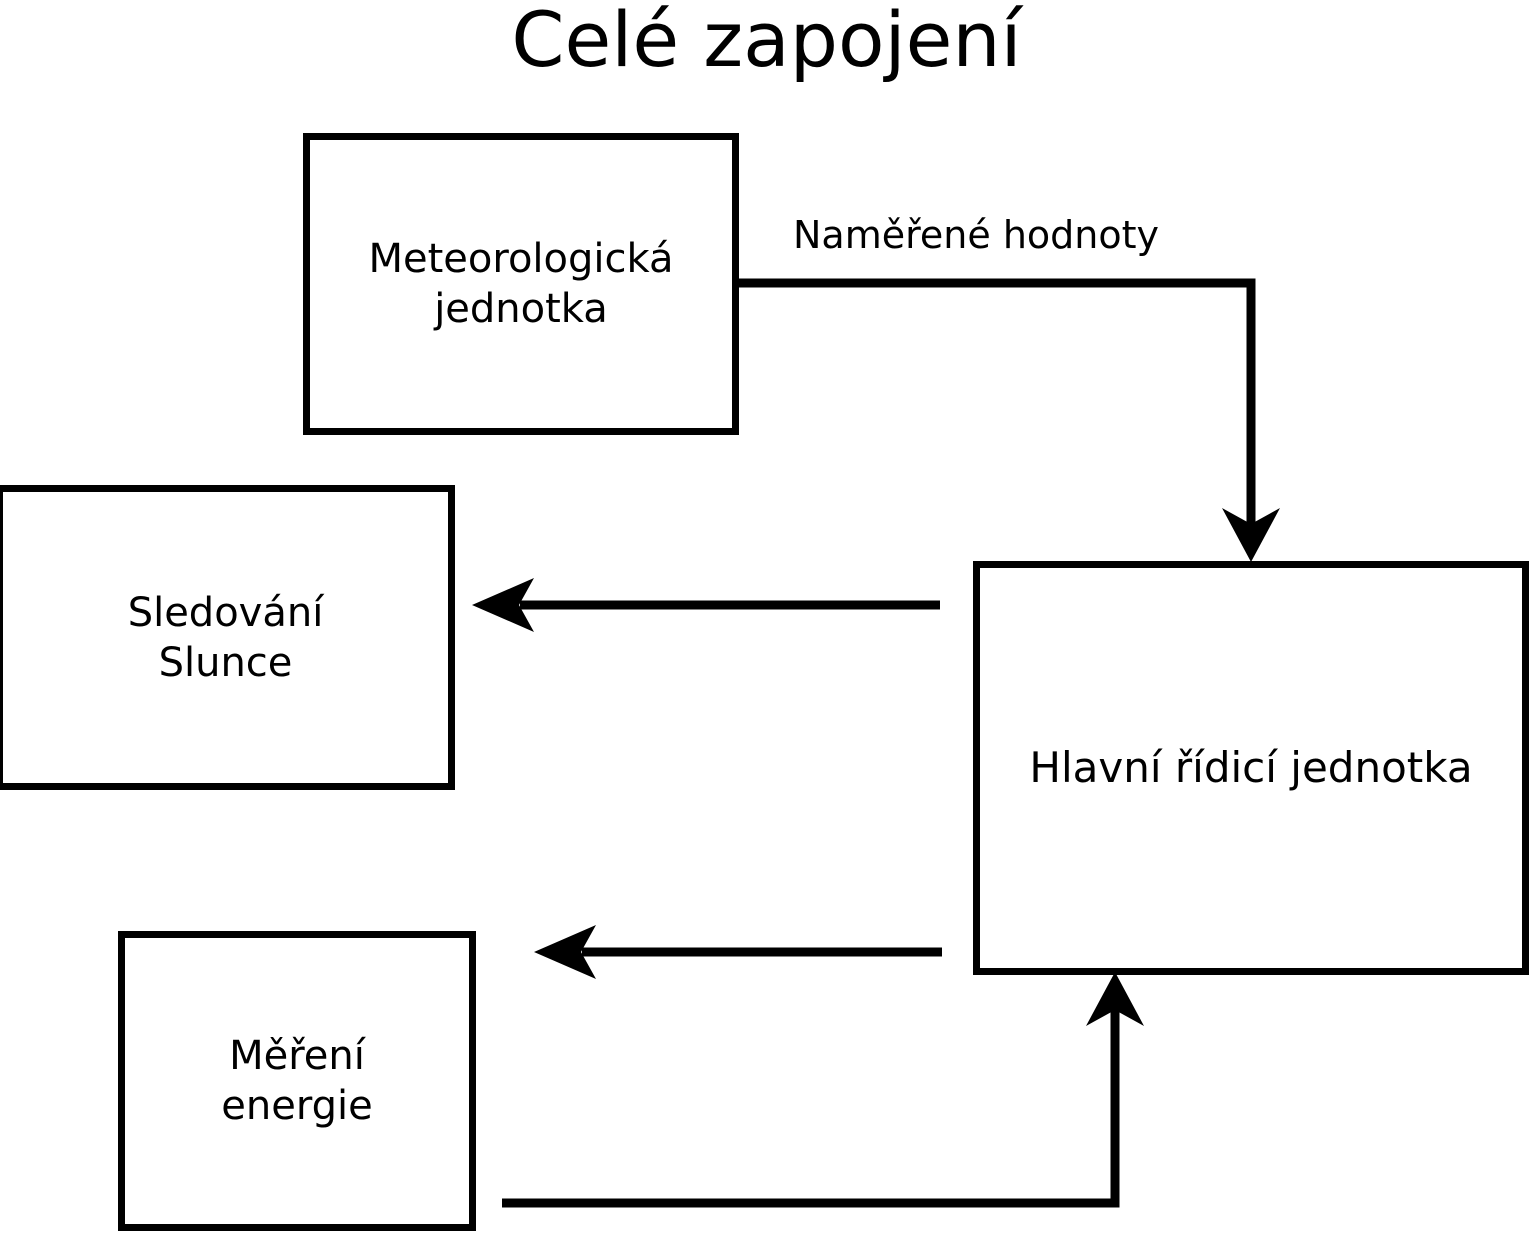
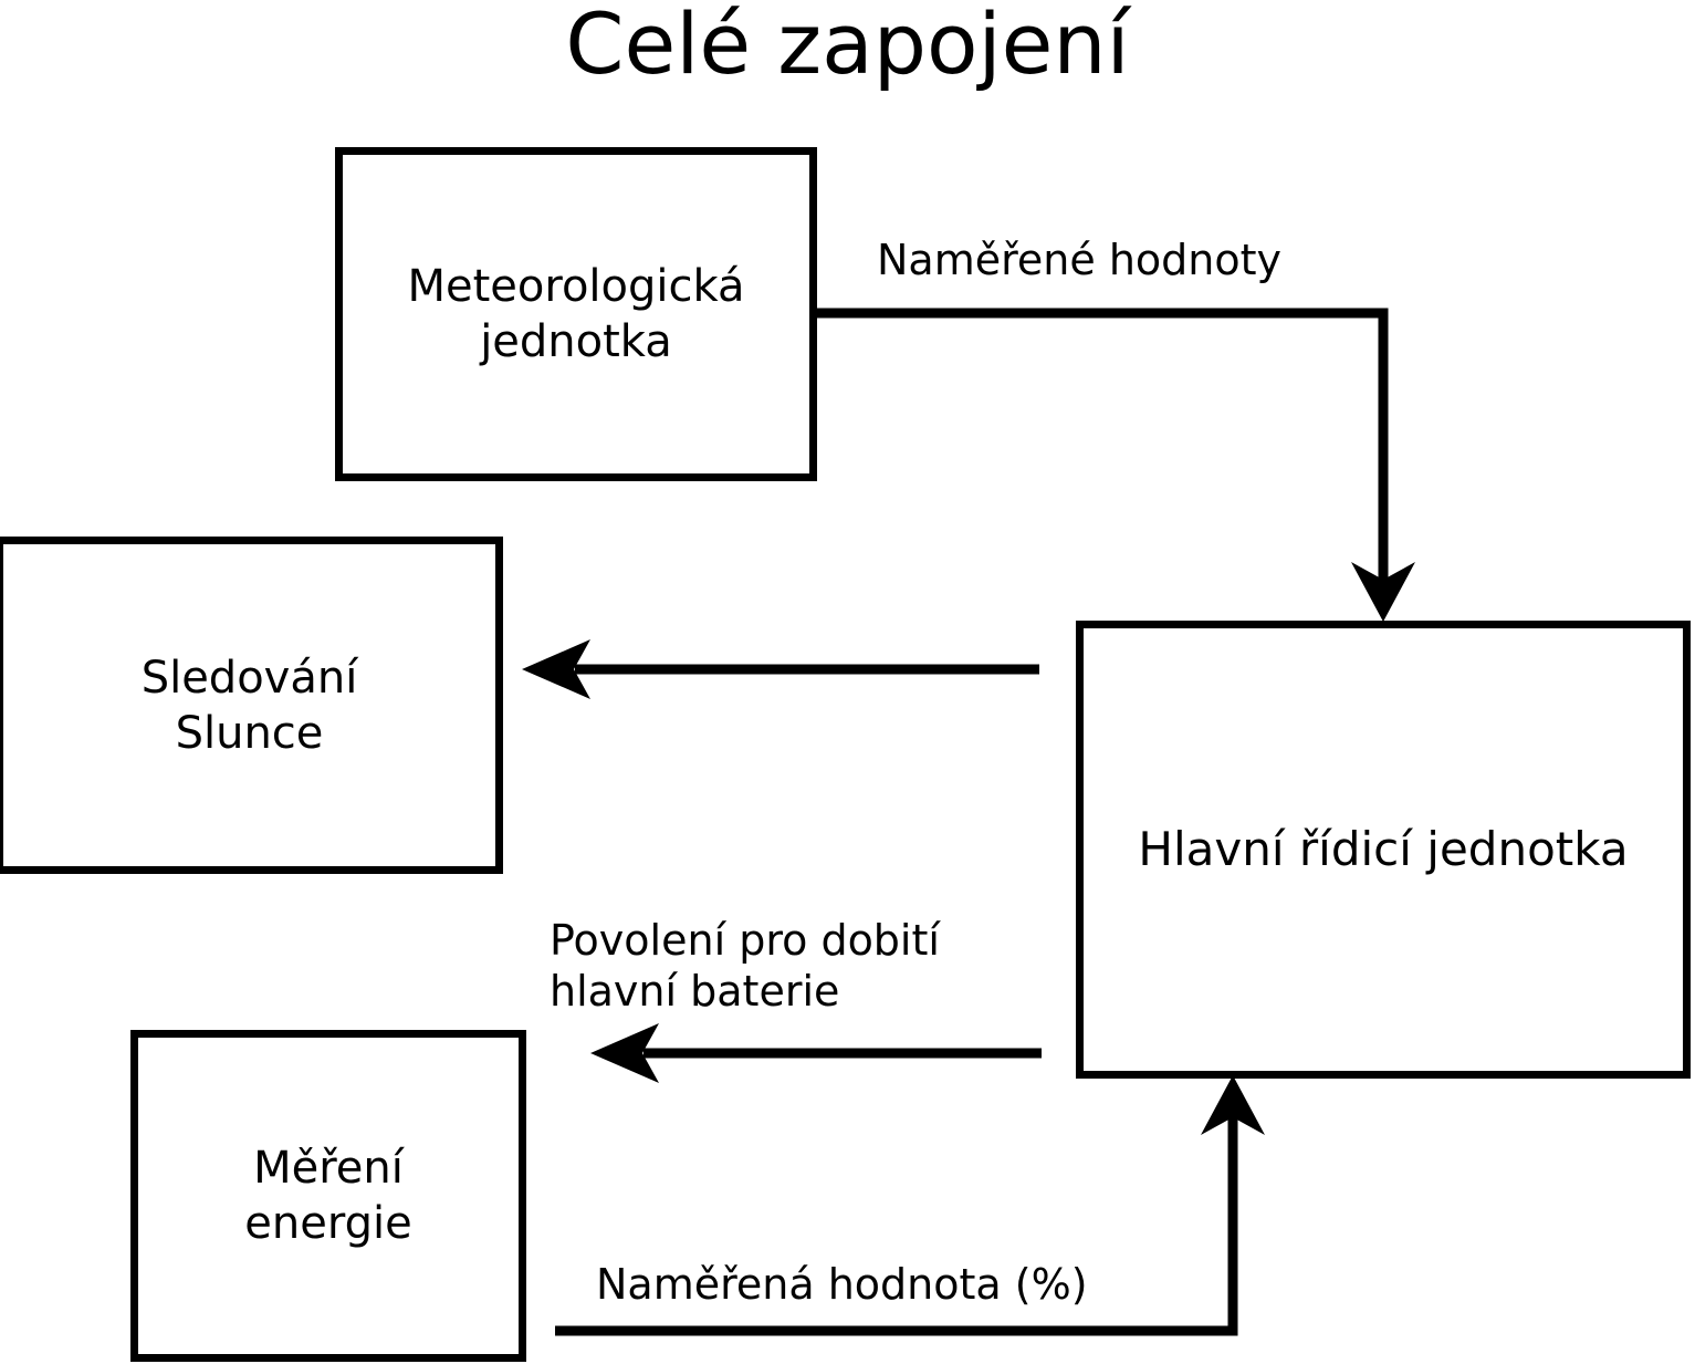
  Celé zapojení
  Meteorologická
  jednotka
  Sledování
  Slunce
  Hlavní řídicí jednotka
  Měření
  energie
  Naměřené hodnoty
+ Povolení pro dobití
+ hlavní baterie
+ Naměřená hodnota (%)
